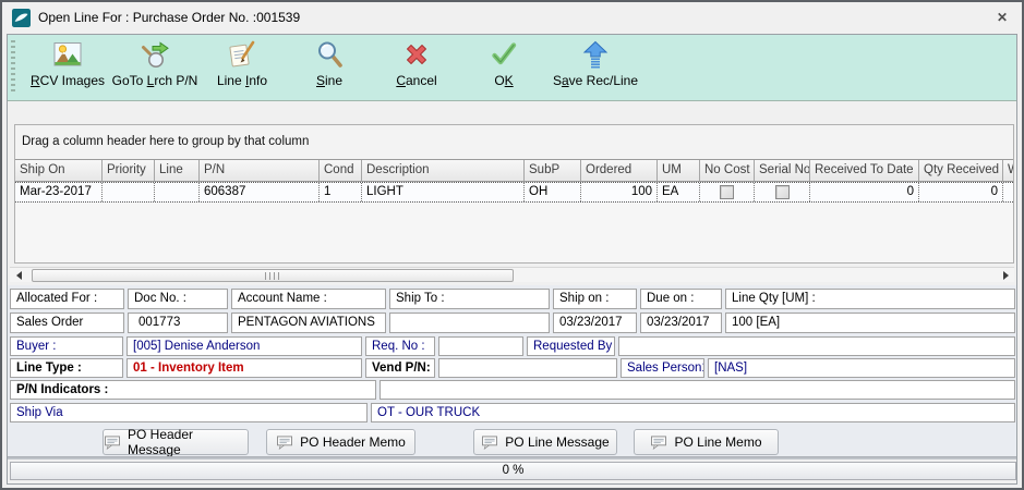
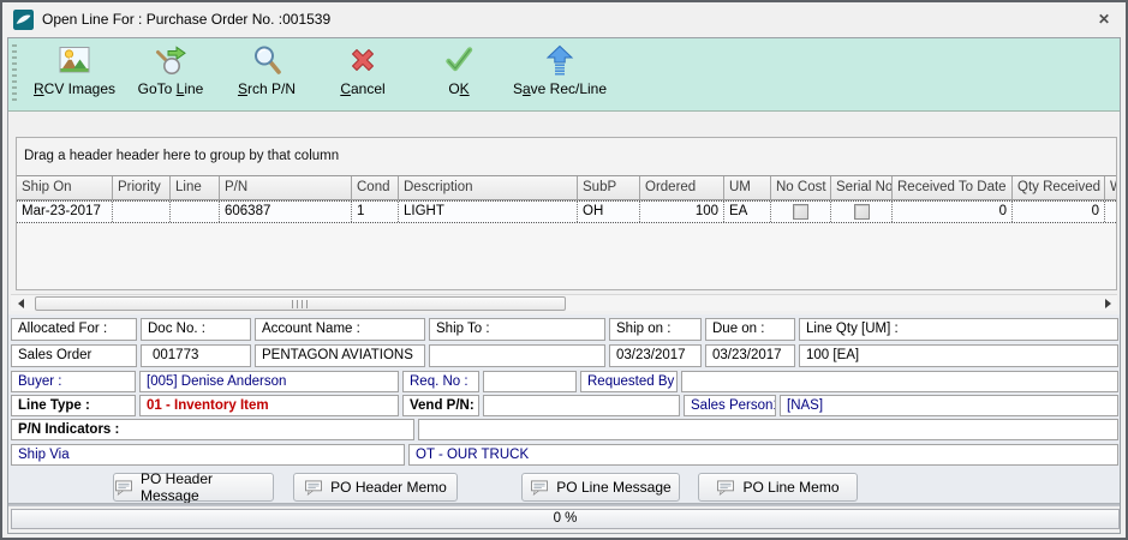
  Open Line For : Purchase Order No. :001539
  ✕
  RCV Images
- GoTo Lrch P/N
+ GoTo Line
- Line Info
- Sine
+ Srch P/N
  Cancel
  OK
  Save Rec/Line
- Drag a column header here to group by that column
+ Drag a header header here to group by that column
  Ship On
  Priority
  Line
  P/N
  Cond
  Description
  SubP
  Ordered
  UM
  No Cost
  Serial No
  Received To Date
  Qty Received
  Mar-23-2017
  606387
  1
  LIGHT
  OH
  100
  EA
  0
  0
  Allocated For :
  Doc No. :
  Account Name :
  Ship To :
  Ship on :
  Due on :
  Line Qty [UM] :
  Sales Order
  001773
  PENTAGON AVIATIONS
  03/23/2017
  03/23/2017
  100 [EA]
  Buyer :
  [005] Denise Anderson
  Req. No :
  Requested By
  Line Type :
  01 - Inventory Item
  Vend P/N:
  Sales Person
  [NAS]
  P/N Indicators :
  Ship Via
  OT - OUR TRUCK
  PO Header Message
  PO Header Memo
  PO Line Message
  PO Line Memo
  0 %
